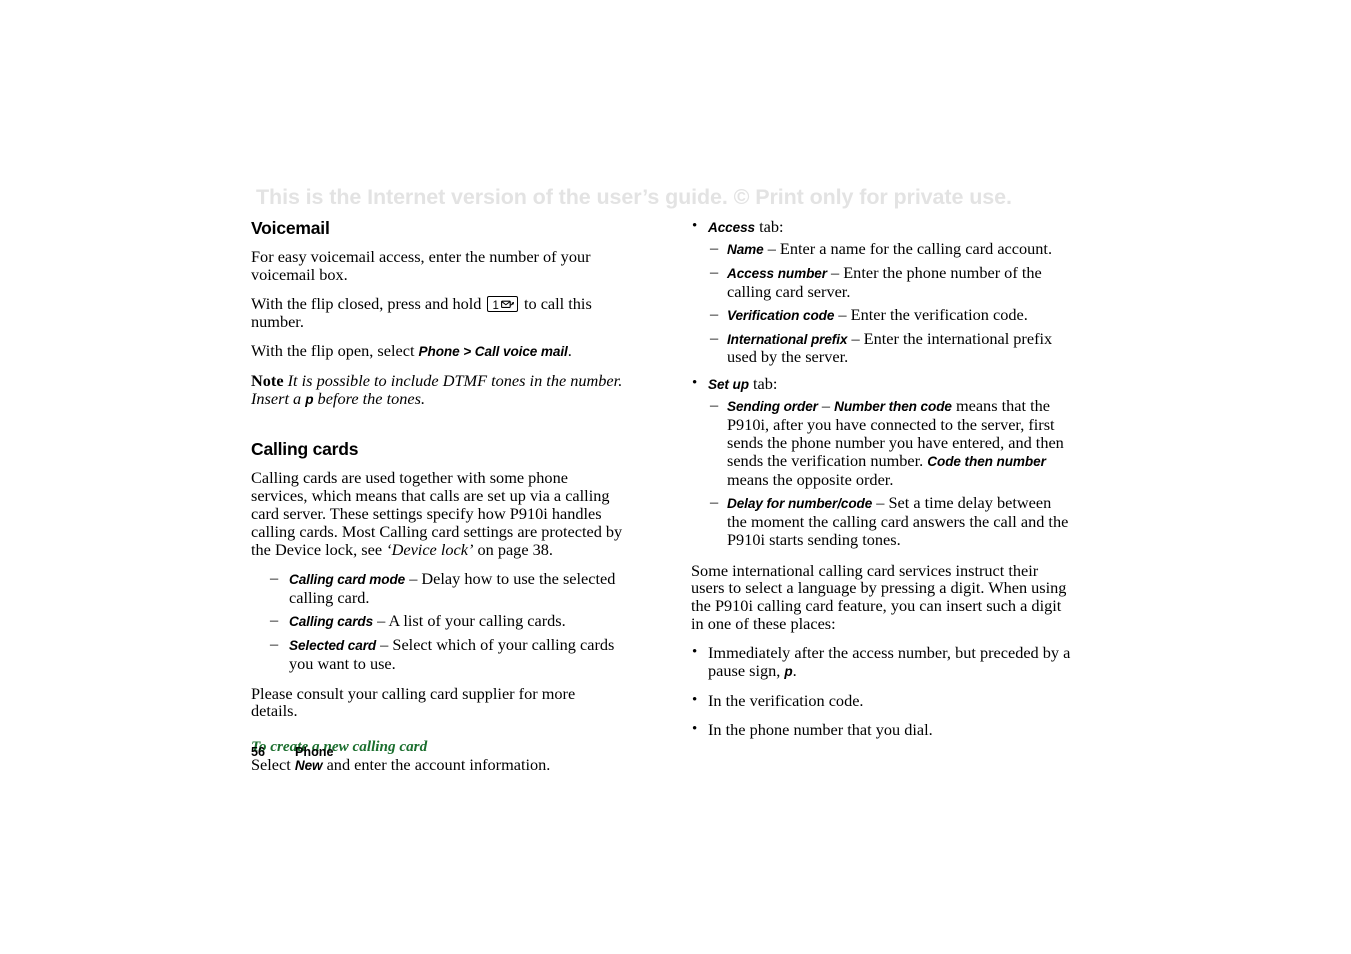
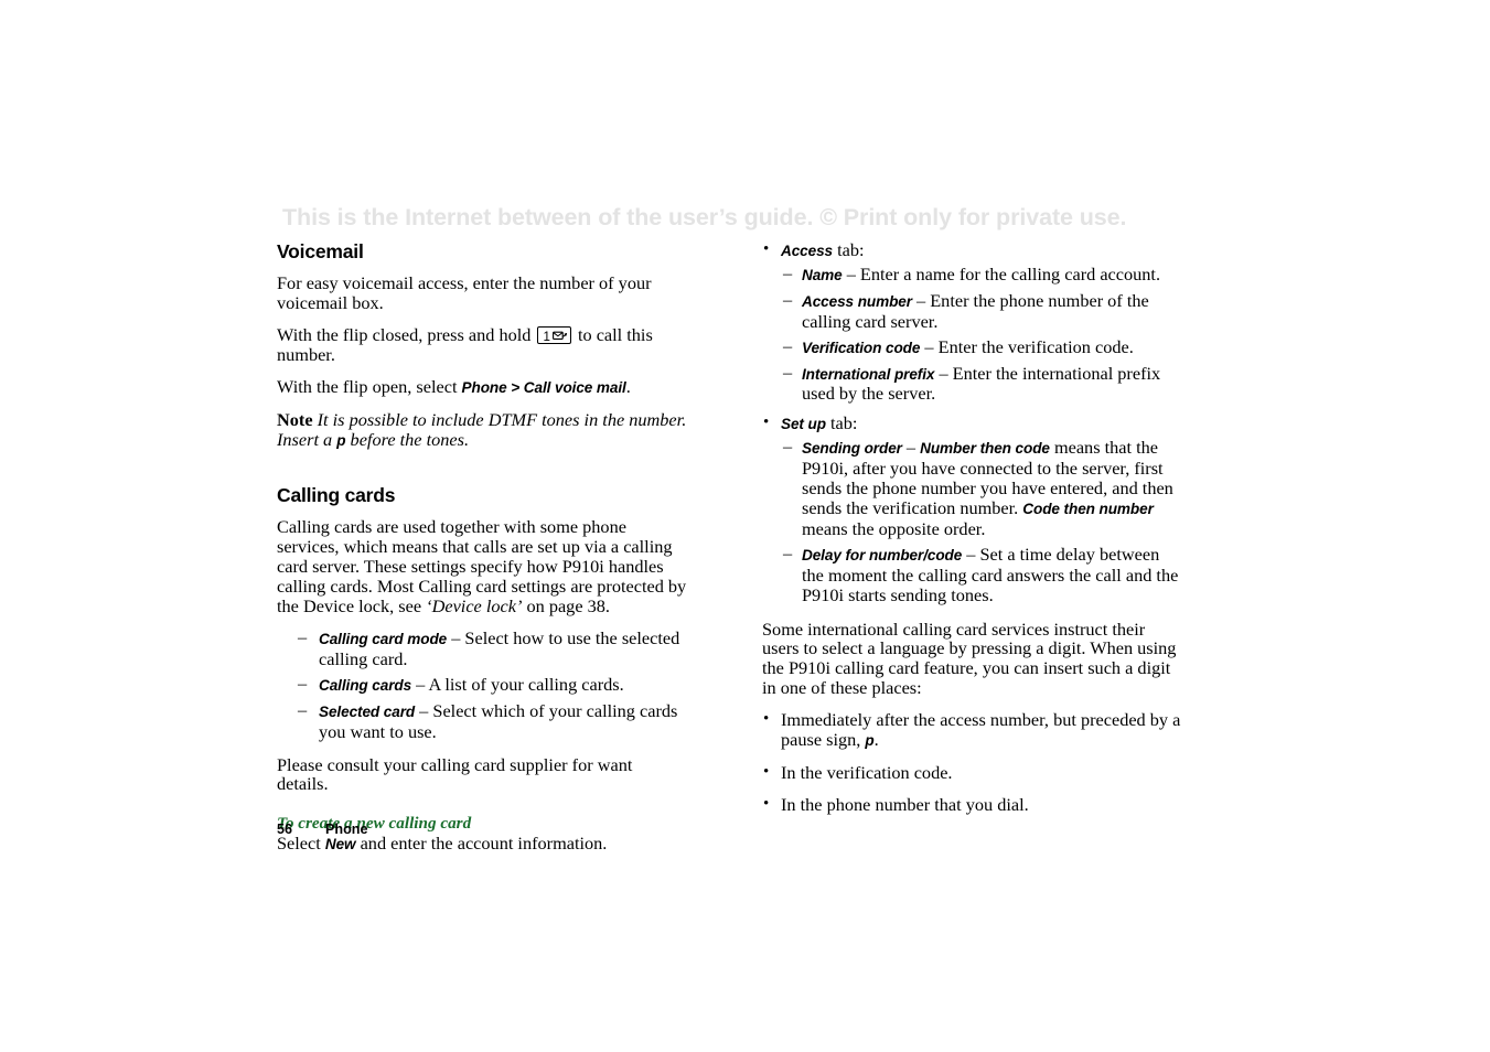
- This is the Internet version of the user’s guide. © Print only for private use.
+ This is the Internet between of the user’s guide. © Print only for private use.
  Voicemail
  For easy voicemail access, enter the number of your voicemail box.
  With the flip closed, press and hold 1 to call this number.
  With the flip open, select Phone > Call voice mail.
  Note It is possible to include DTMF tones in the number. Insert a p before the tones.
  Calling cards
  Calling cards are used together with some phone services, which means that calls are set up via a calling card server. These settings specify how P910i handles calling cards. Most Calling card settings are protected by the Device lock, see ‘Device lock’ on page 38.
  –
- Calling card mode – Delay how to use the selected calling card.
+ Calling card mode – Select how to use the selected calling card.
  –
  Calling cards – A list of your calling cards.
  –
  Selected card – Select which of your calling cards you want to use.
- Please consult your calling card supplier for more details.
+ Please consult your calling card supplier for want details.
  To create a new calling card
  Select New and enter the account information.
  •
  Access tab:
  –
  Name – Enter a name for the calling card account.
  –
  Access number – Enter the phone number of the calling card server.
  –
  Verification code – Enter the verification code.
  –
  International prefix – Enter the international prefix used by the server.
  •
  Set up tab:
  –
  Sending order – Number then code means that the P910i, after you have connected to the server, first sends the phone number you have entered, and then sends the verification number. Code then number means the opposite order.
  –
  Delay for number/code – Set a time delay between the moment the calling card answers the call and the P910i starts sending tones.
  Some international calling card services instruct their users to select a language by pressing a digit. When using the P910i calling card feature, you can insert such a digit in one of these places:
  •
  Immediately after the access number, but preceded by a pause sign, p.
  •
  In the verification code.
  •
  In the phone number that you dial.
  56 Phone
